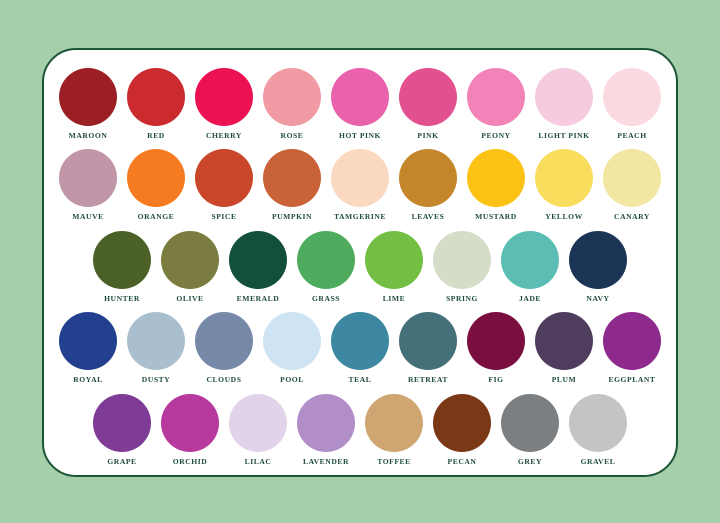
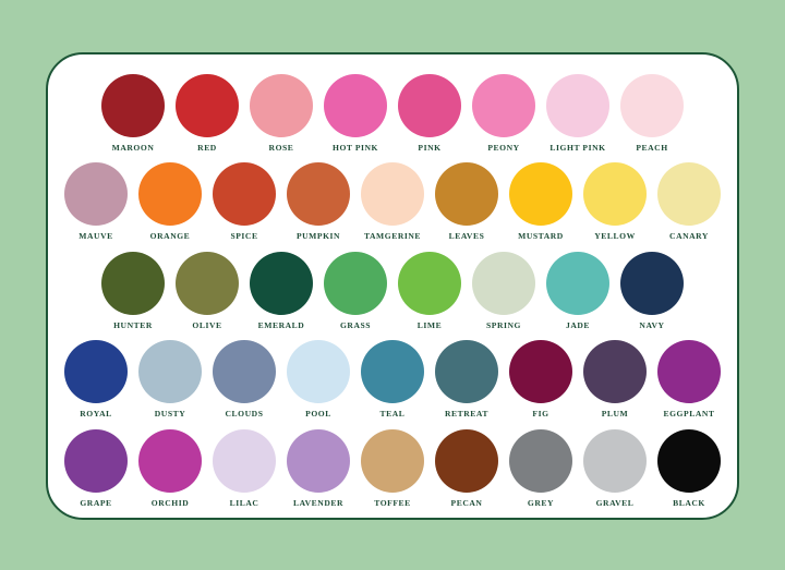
  MAROON
  RED
- CHERRY
  ROSE
  HOT PINK
  PINK
  PEONY
  LIGHT PINK
  PEACH
  MAUVE
  ORANGE
  SPICE
  PUMPKIN
  TAMGERINE
  LEAVES
  MUSTARD
  YELLOW
  CANARY
  HUNTER
  OLIVE
  EMERALD
  GRASS
  LIME
  SPRING
  JADE
  NAVY
  ROYAL
  DUSTY
  CLOUDS
  POOL
  TEAL
  RETREAT
  FIG
  PLUM
  EGGPLANT
  GRAPE
  ORCHID
  LILAC
  LAVENDER
  TOFFEE
  PECAN
  GREY
  GRAVEL
+ BLACK
